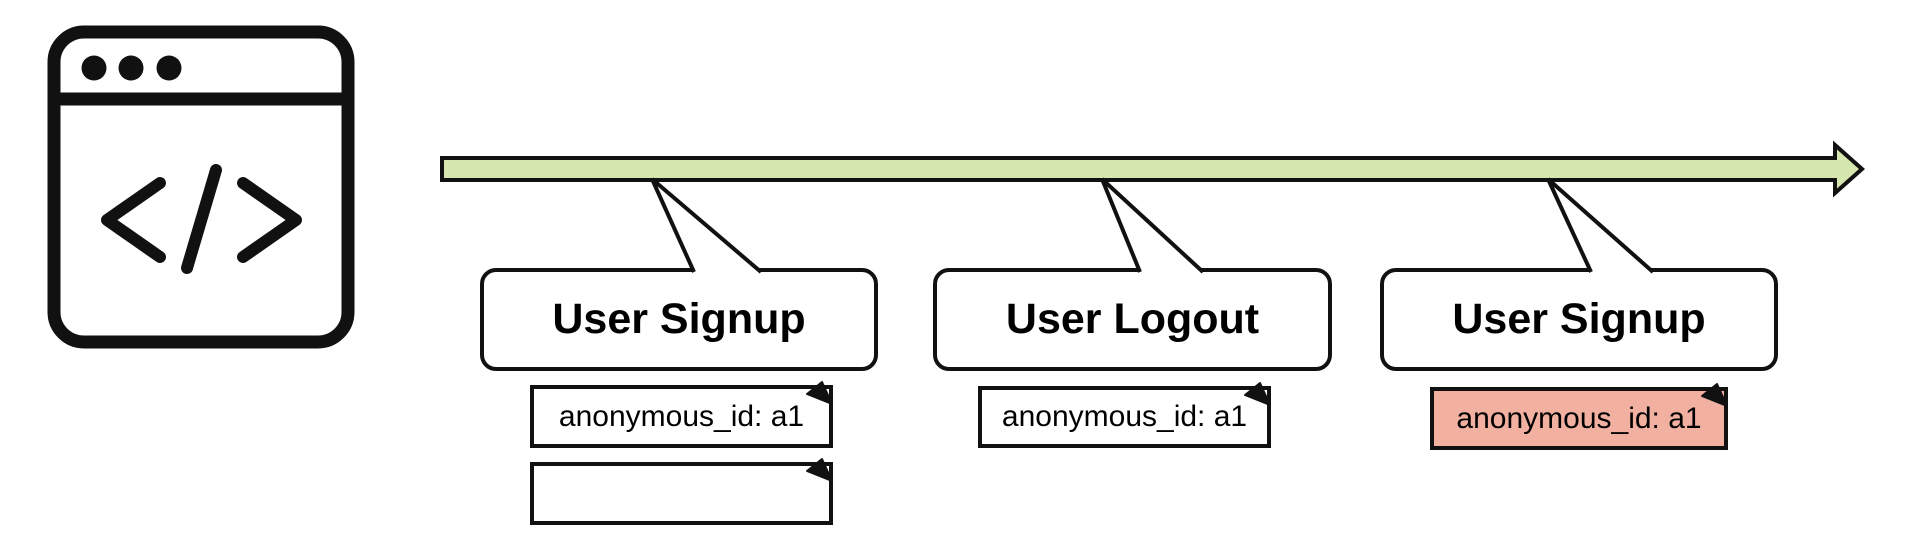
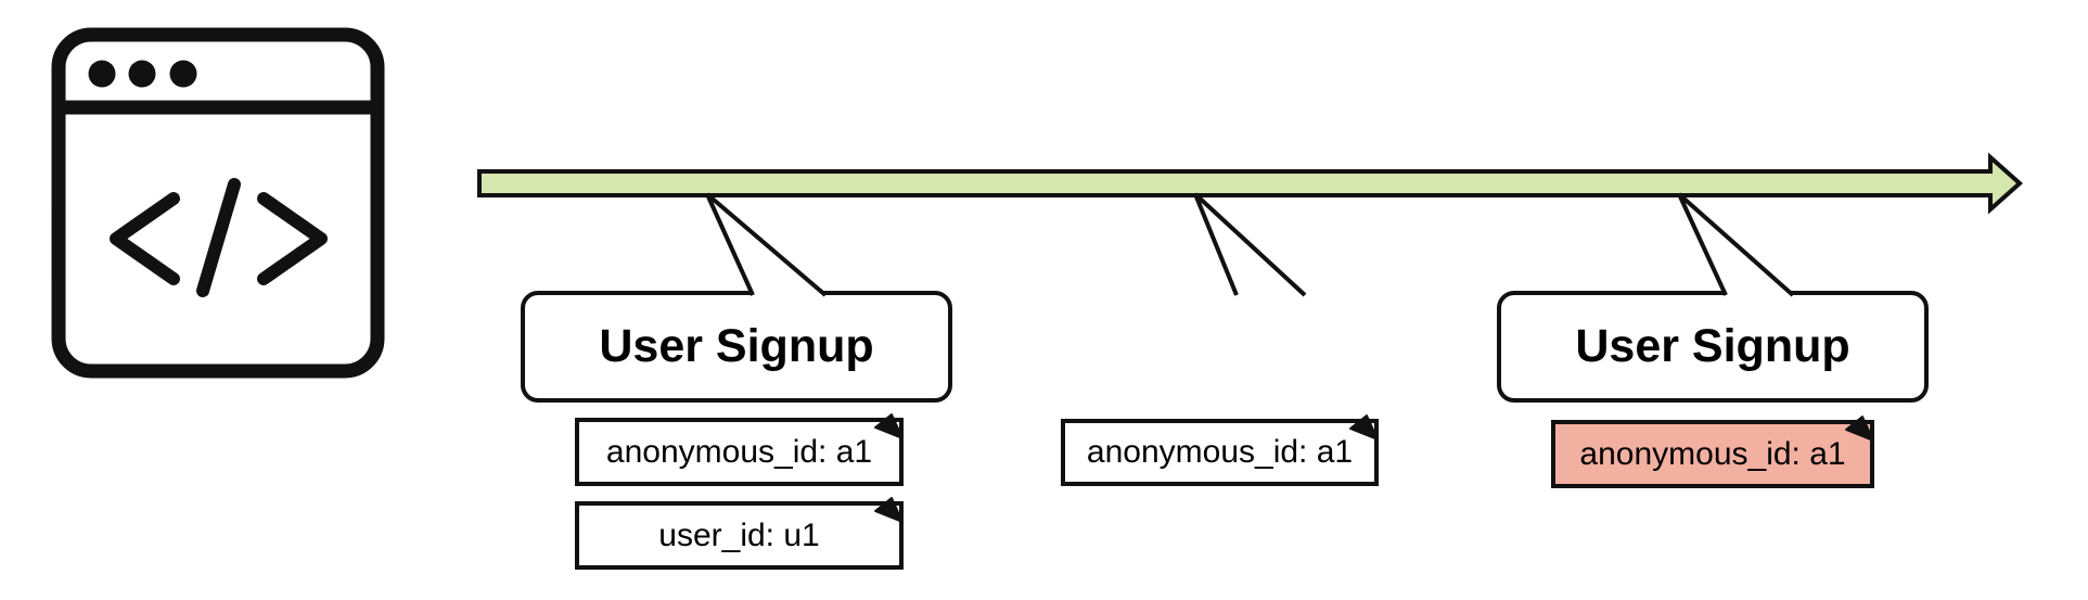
  User Signup
- User Logout
  User Signup
  anonymous_id: a1
+ user_id: u1
  anonymous_id: a1
  anonymous_id: a1
